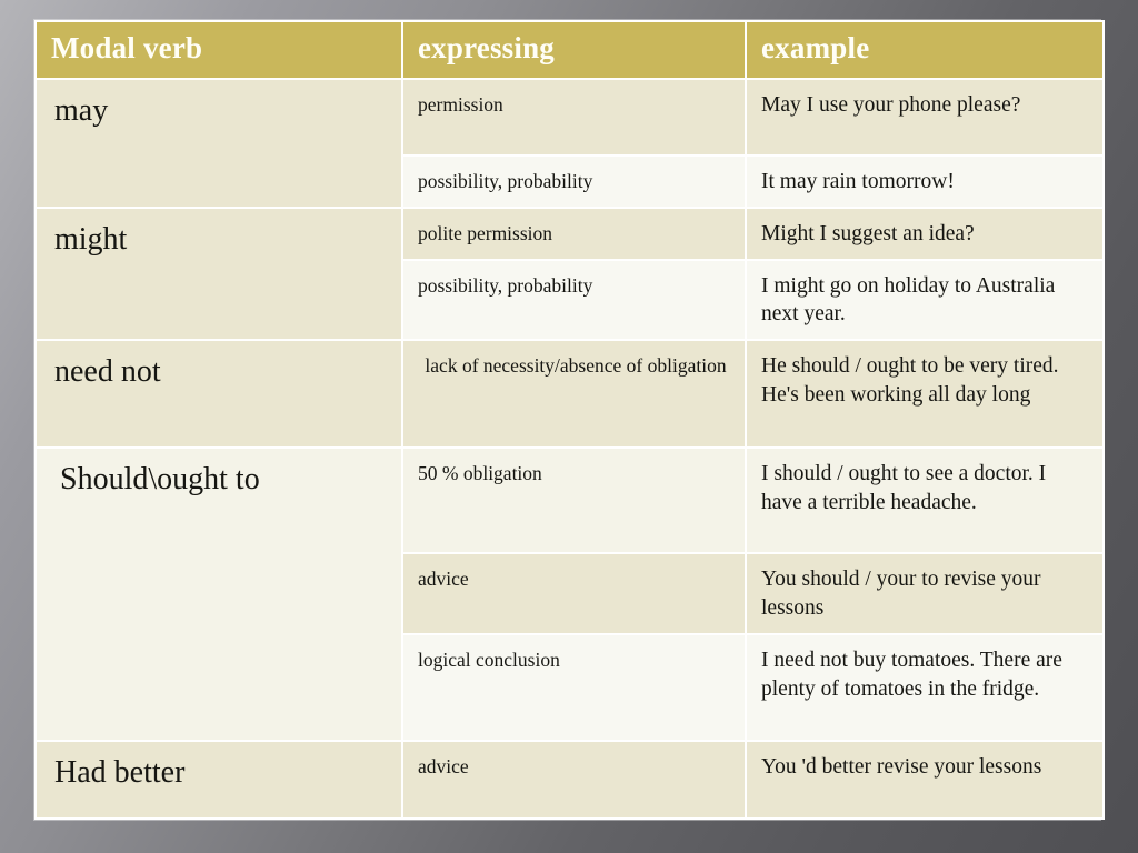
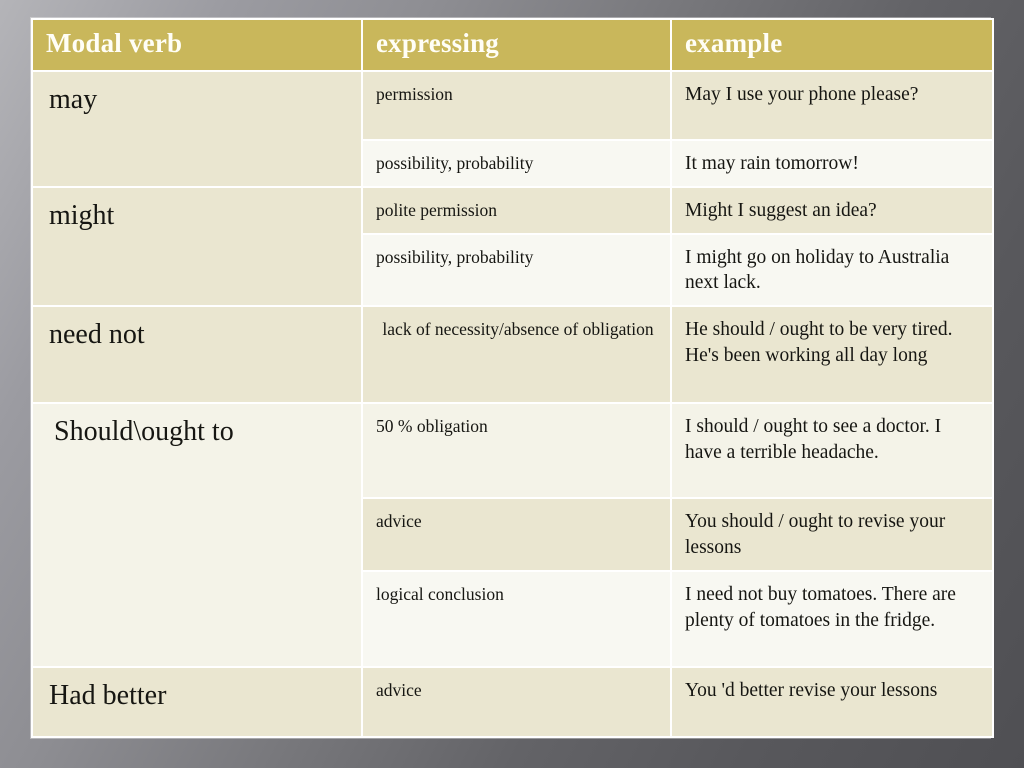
  Modal verb	expressing	example
  may	permission	May I use your phone please?
  possibility, probability	It may rain tomorrow!
  might	polite permission	Might I suggest an idea?
- possibility, probability	I might go on holiday to Australia next year.
+ possibility, probability	I might go on holiday to Australia next lack.
  need not	lack of necessity/absence of obligation	He should / ought to be very tired. He's been working all day long
  Should\ought to	50 % obligation	I should / ought to see a doctor. I have a terrible headache.
- advice	You should / your to revise your lessons
+ advice	You should / ought to revise your lessons
  logical conclusion	I need not buy tomatoes. There are plenty of tomatoes in the fridge.
  Had better	advice	You 'd better revise your lessons
